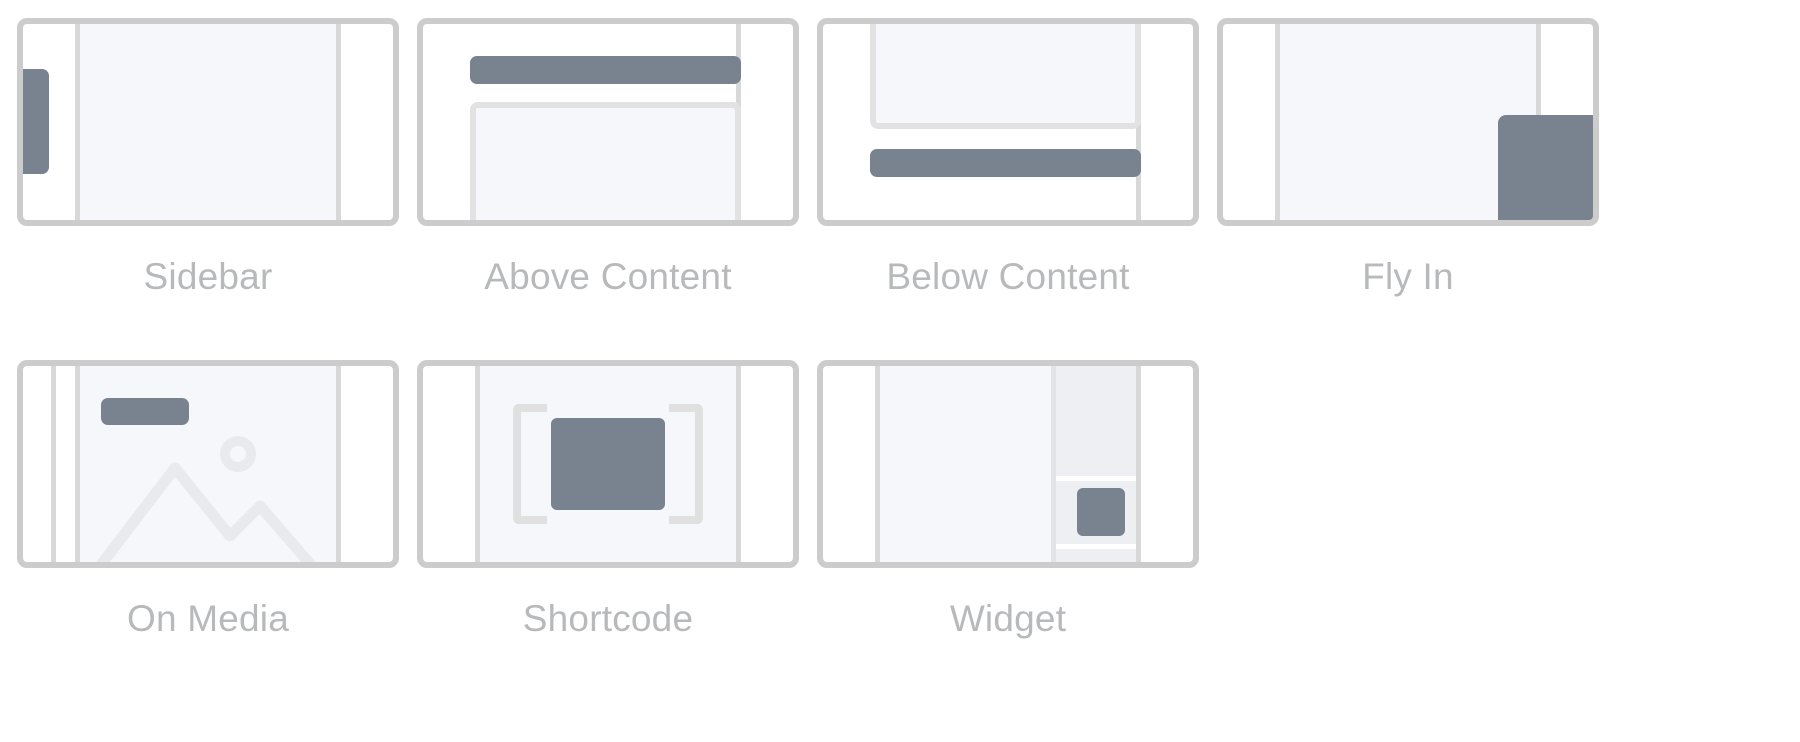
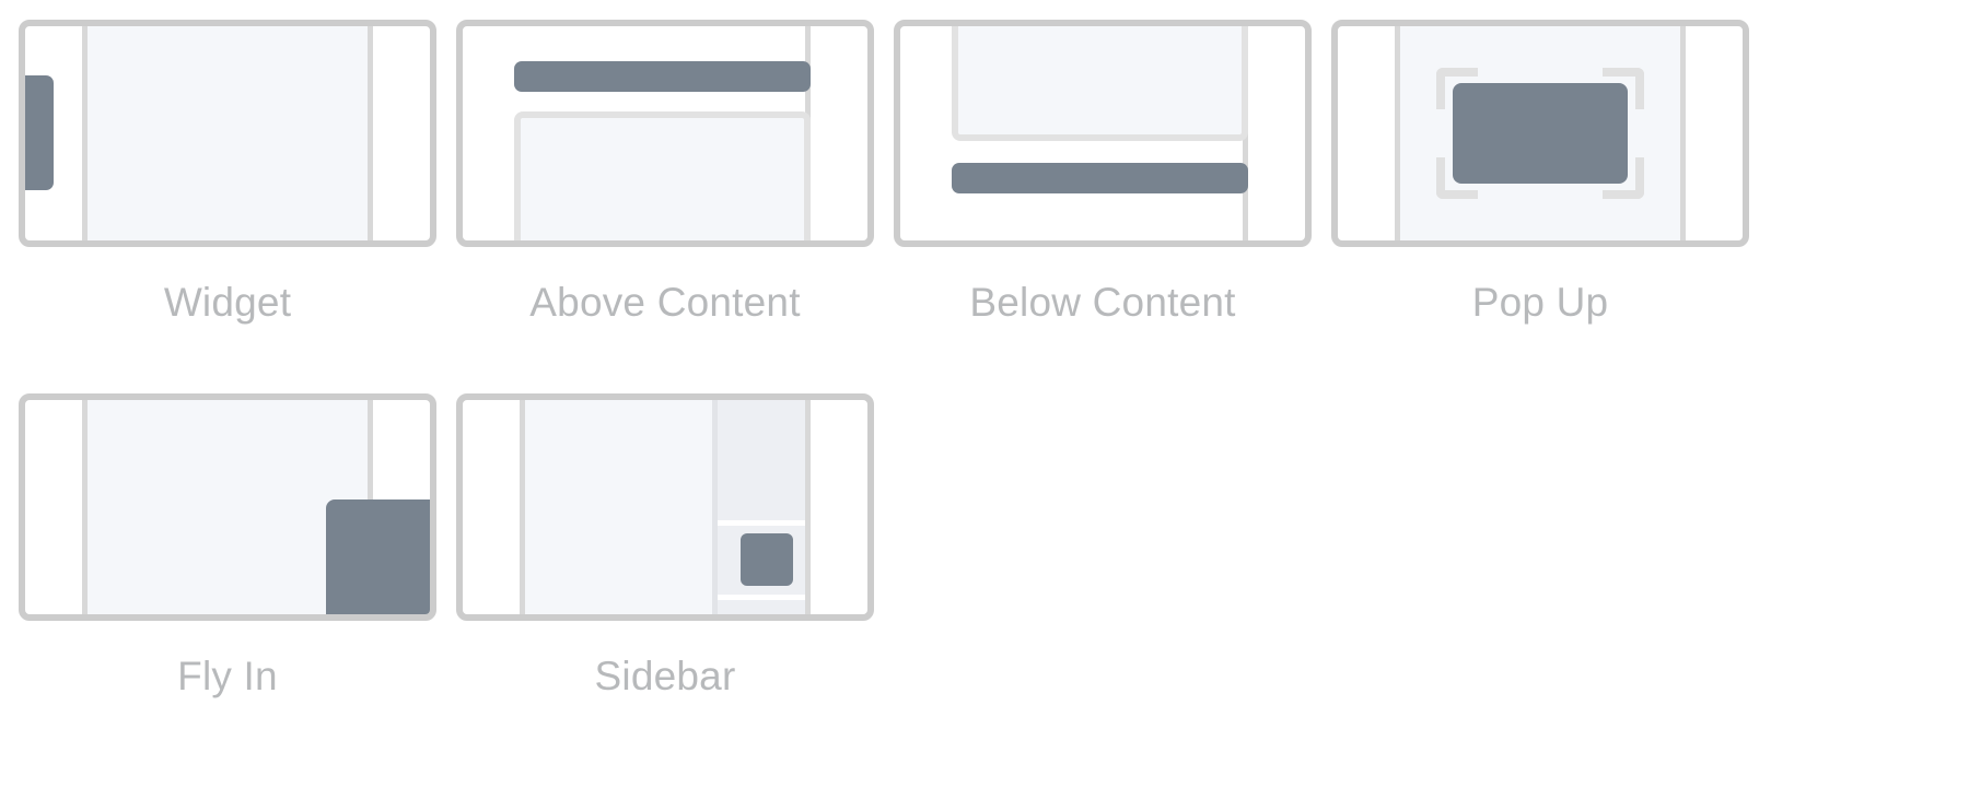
- Sidebar
+ Widget
  Above Content
  Below Content
+ Pop Up
  Fly In
- On Media
- Shortcode
- Widget
+ Sidebar
